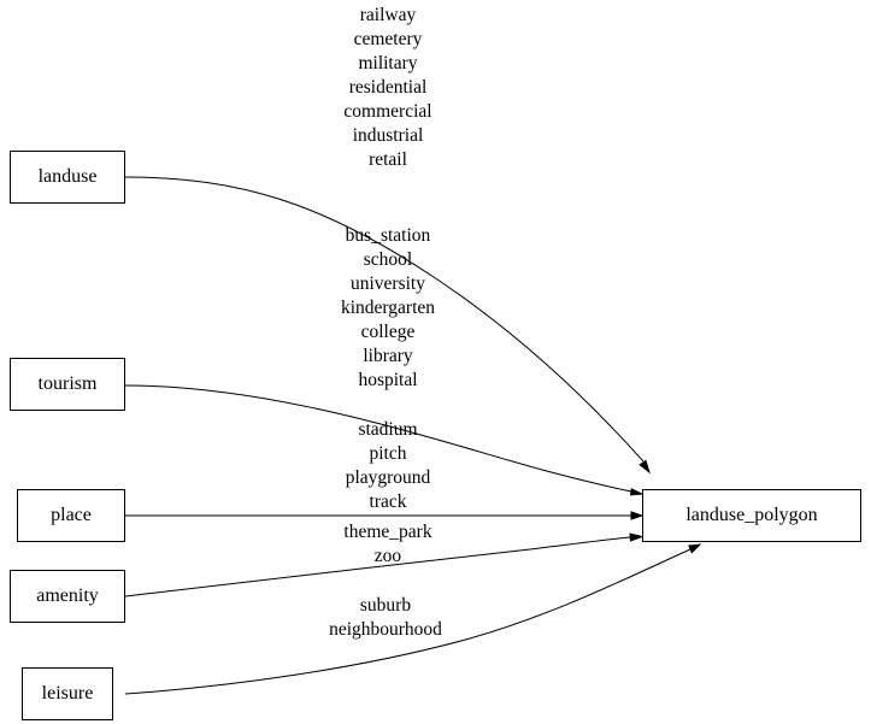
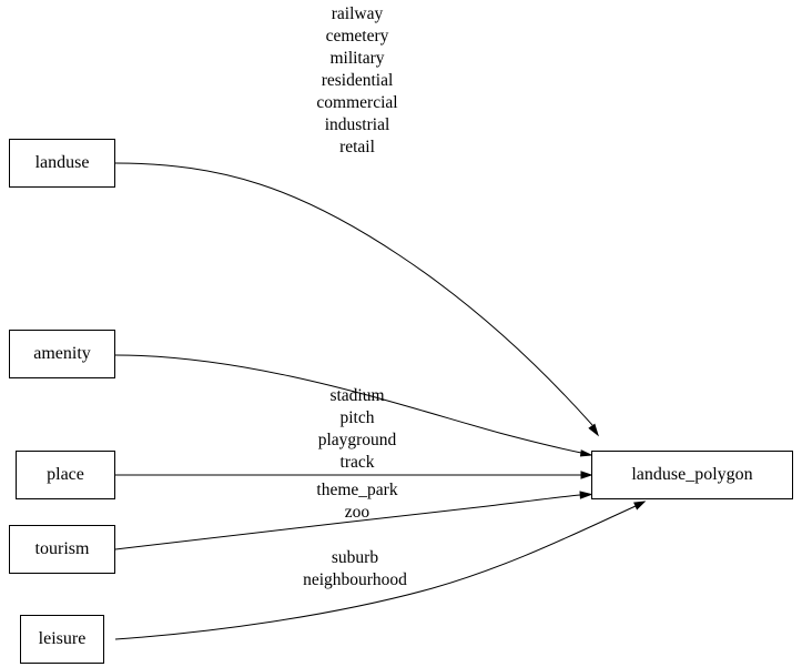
  landuse
- tourism
+ amenity
  place
- amenity
+ tourism
  leisure
  landuse_polygon
  railway
  cemetery
  military
  residential
  commercial
  industrial
  retail
- bus_station
- school
- university
- kindergarten
- college
- library
- hospital
  stadium
  pitch
  playground
  track
  theme_park
  zoo
  suburb
  neighbourhood
